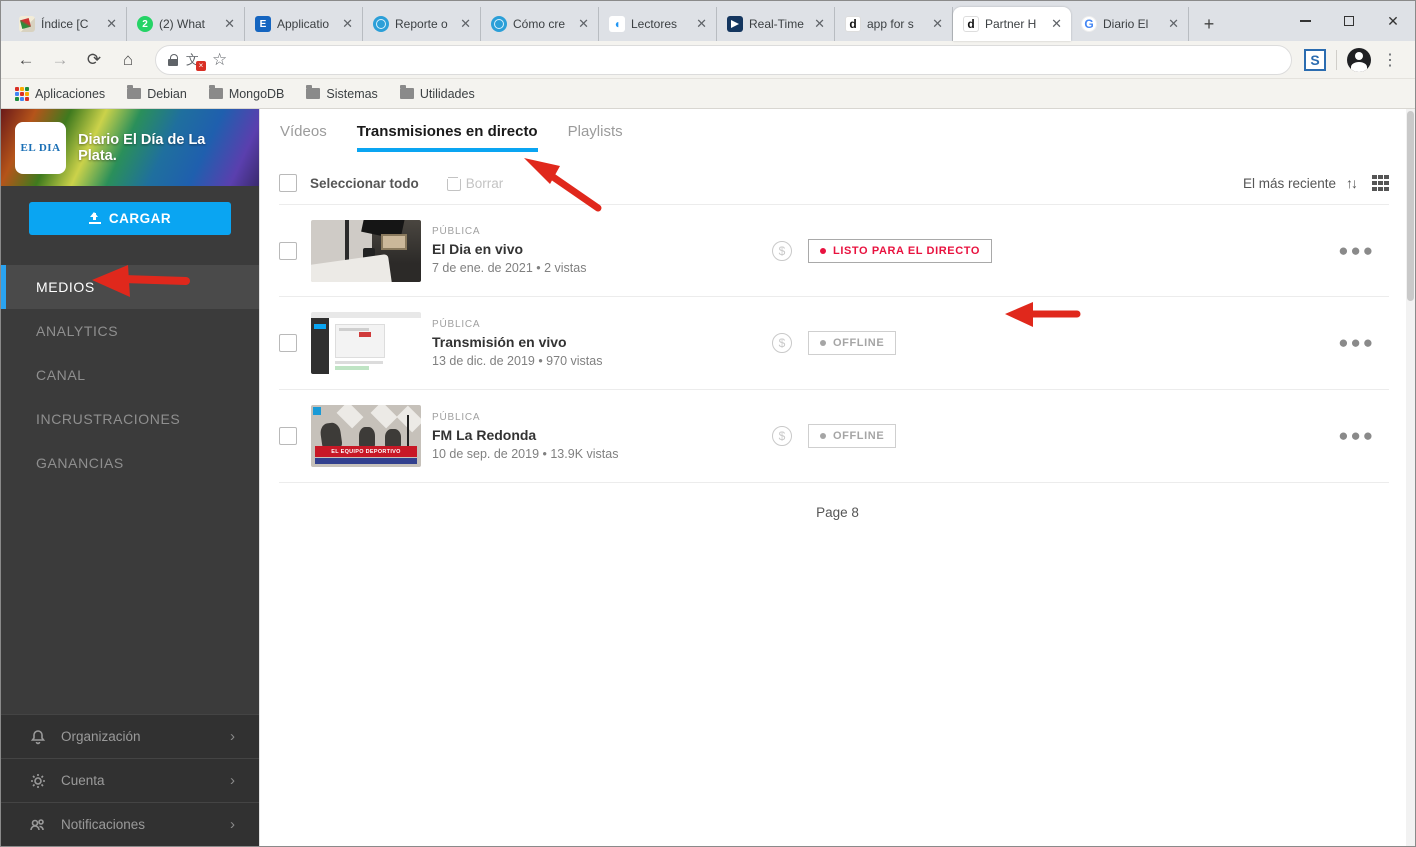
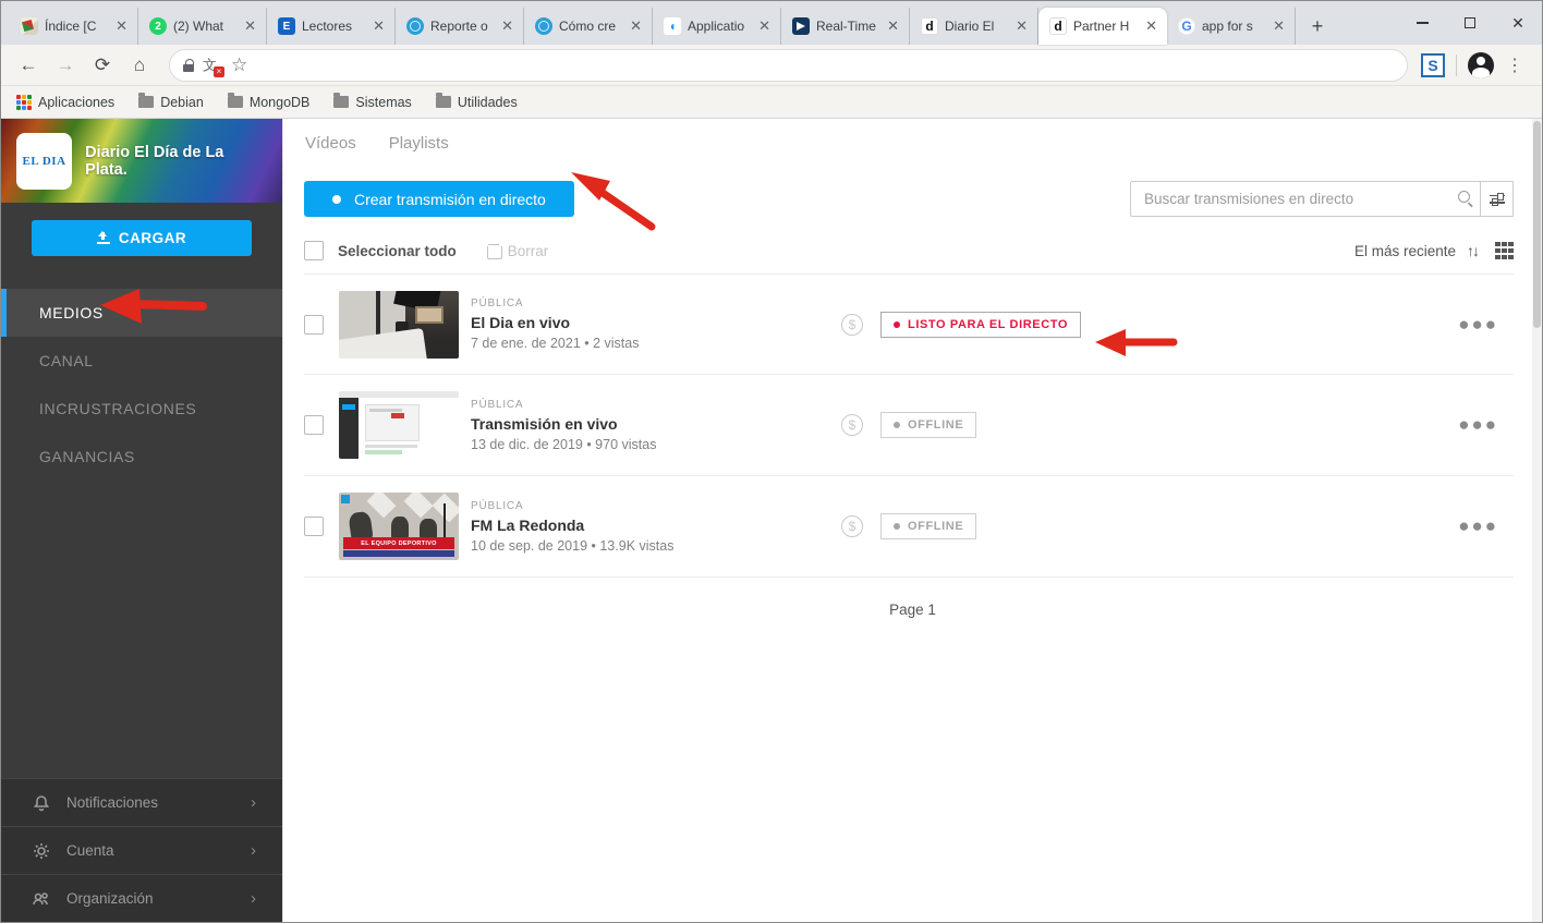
  Índice [C
  ✕
  2
  (2) What
  ✕
  E
- Applicatio
+ Lectores
  ✕
  Reporte o
  ✕
  Cómo cre
  ✕
  ◖
- Lectores
+ Applicatio
  ✕
  Real-Time
  ✕
  d
- app for s
+ Diario El
  ✕
  d
  Partner H
  ✕
  G
- Diario El
+ app for s
  ✕
  +
  ✕
  ←
  →
  ⟳
  ⌂
  ☆
  S
  ⋮
  Aplicaciones
  Debian
  MongoDB
  Sistemas
  Utilidades
  EL DIA
  Diario El Día de La Plata.
  CARGAR
  MEDIOS
- ANALYTICS
  CANAL
  INCRUSTRACIONES
  GANANCIAS
- Organización
+ Notificaciones
  ›
  Cuenta
  ›
- Notificaciones
+ Organización
  ›
  Vídeos
- Transmisiones en directo
  Playlists
+ Crear transmisión en directo
+ Buscar transmisiones en directo
  Seleccionar todo
  Borrar
  El más reciente
  ↑↓
  PÚBLICA
  El Dia en vivo
  7 de ene. de 2021 • 2 vistas
  $
  LISTO PARA EL DIRECTO
  ●●●
  PÚBLICA
  Transmisión en vivo
  13 de dic. de 2019 • 970 vistas
  $
  OFFLINE
  ●●●
  PÚBLICA
  FM La Redonda
  10 de sep. de 2019 • 13.9K vistas
  $
  OFFLINE
  ●●●
- Page 8
+ Page 1
